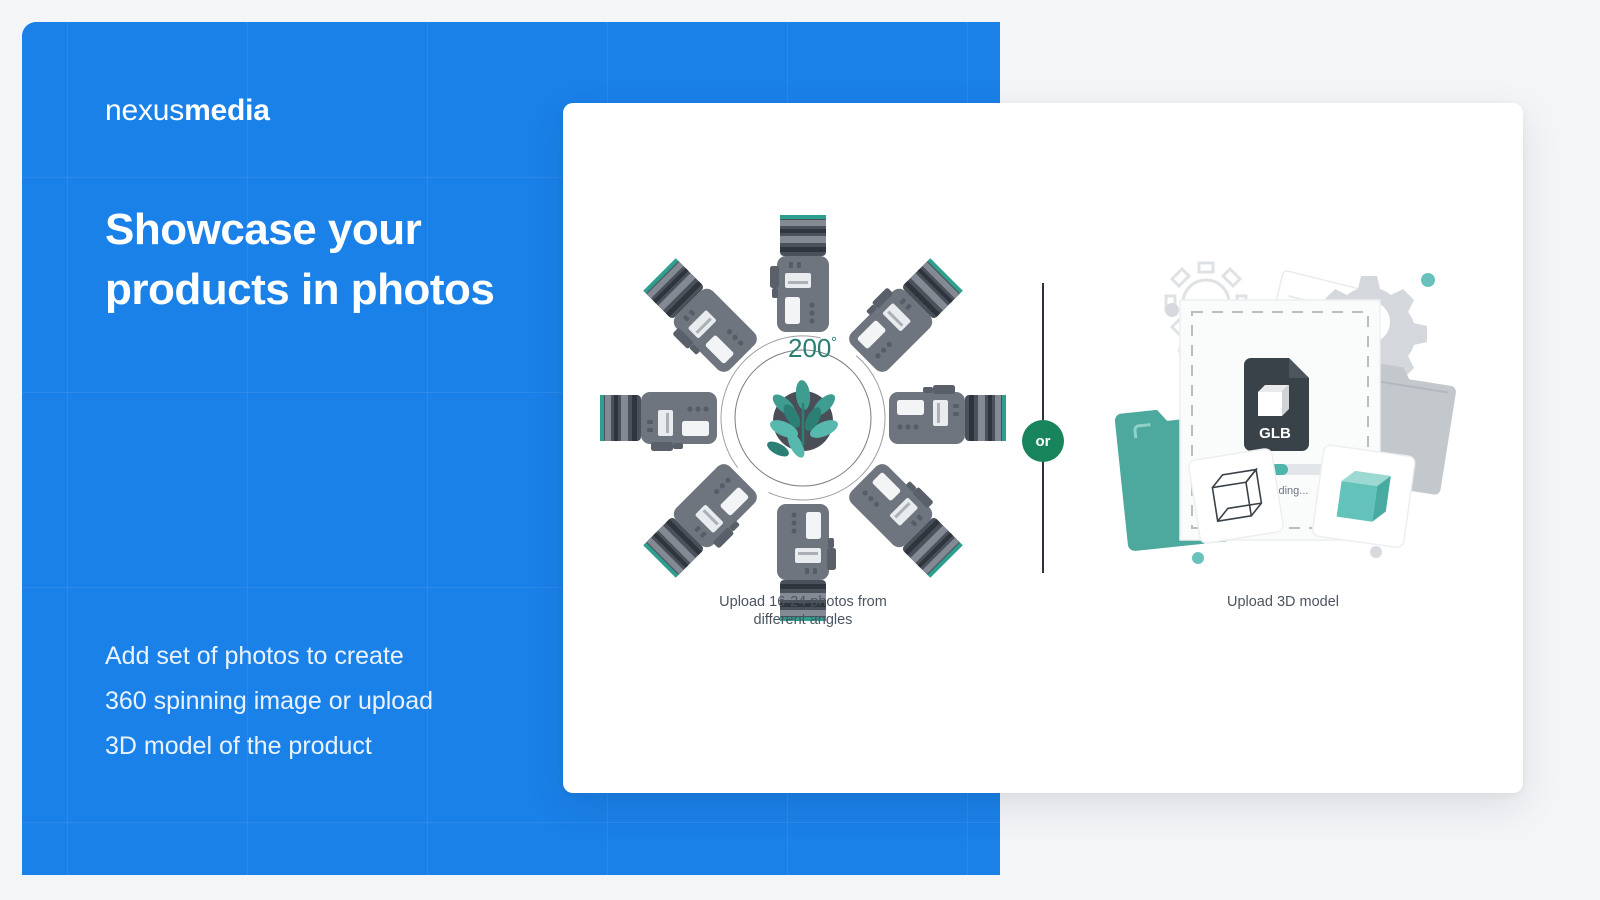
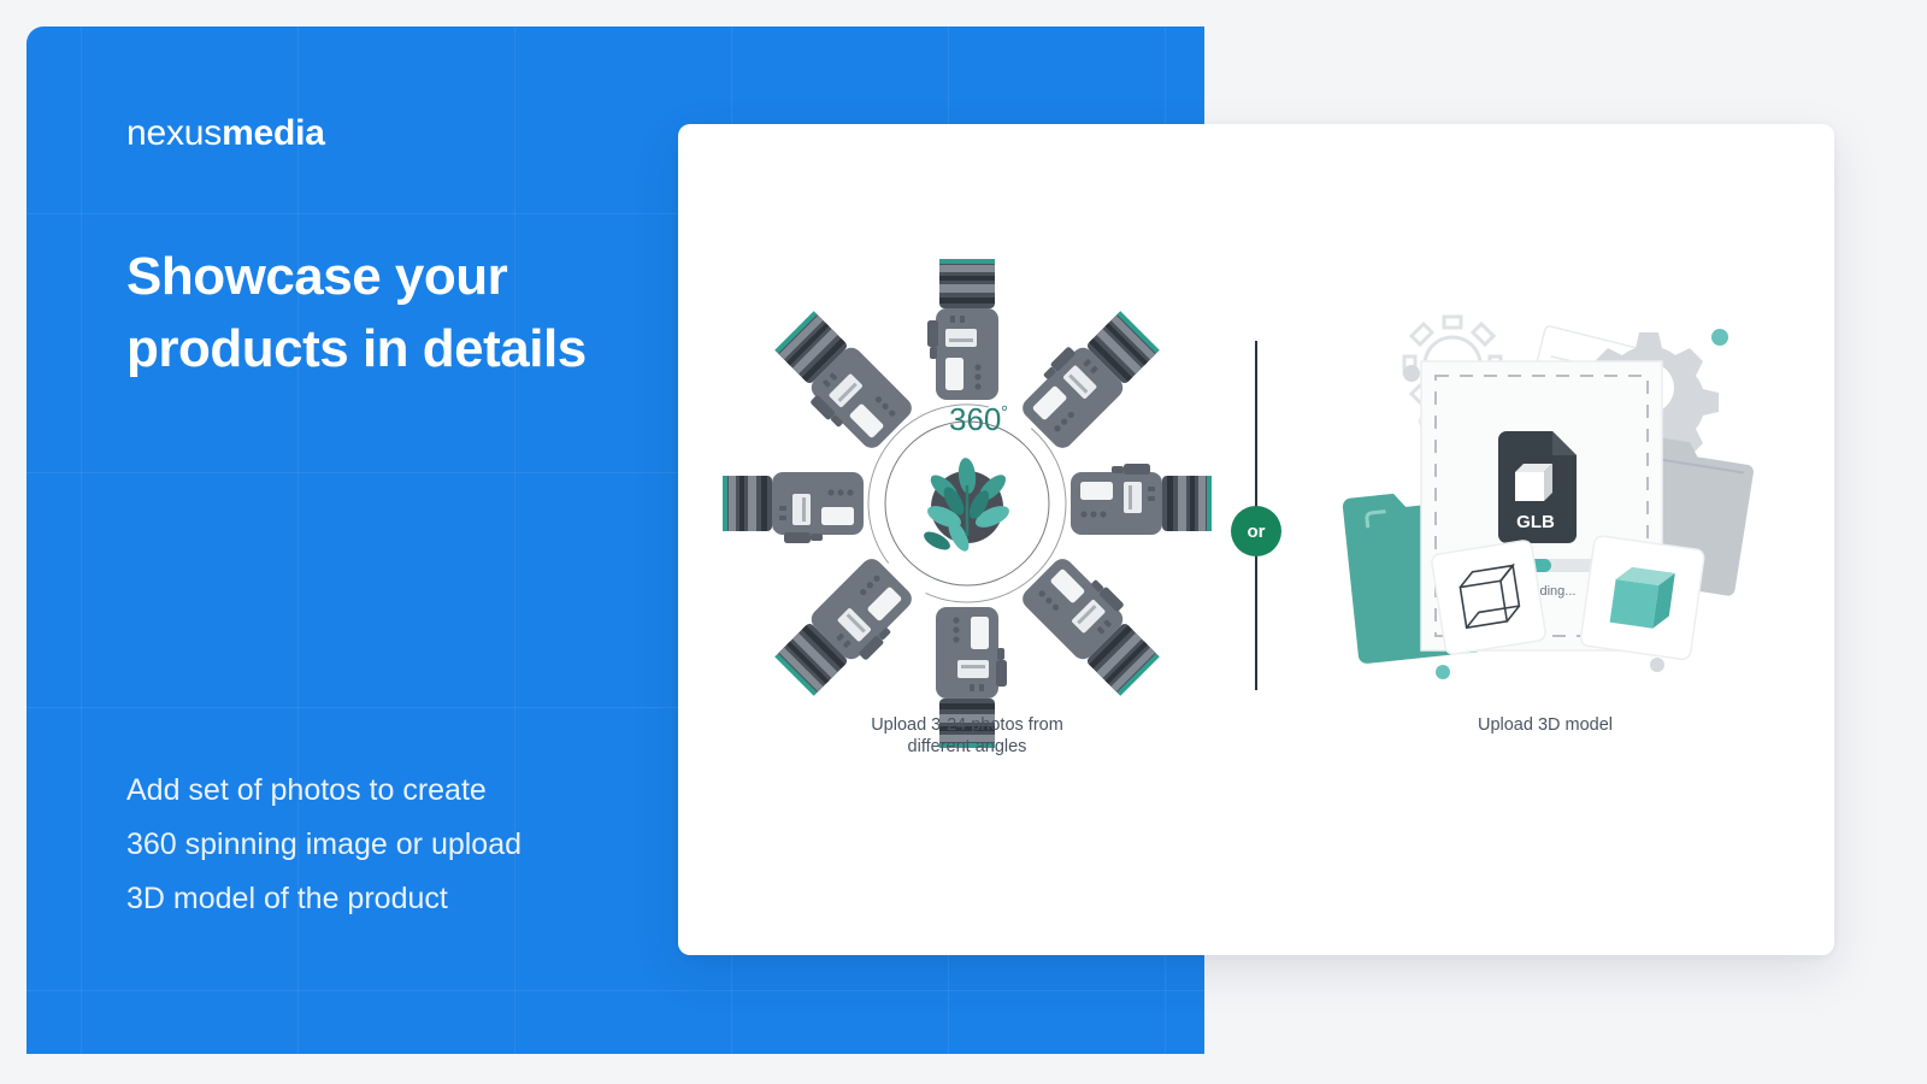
  nexusmedia
- Showcase your products in photos
+ Showcase your products in details
  Add set of photos to create 360 spinning image or upload 3D model of the product
- 200
+ 360
  °
- Upload 16-24 photos from
+ Upload 3-24 photos from
  different angles
  GLB
  Upload 3D model
  or
